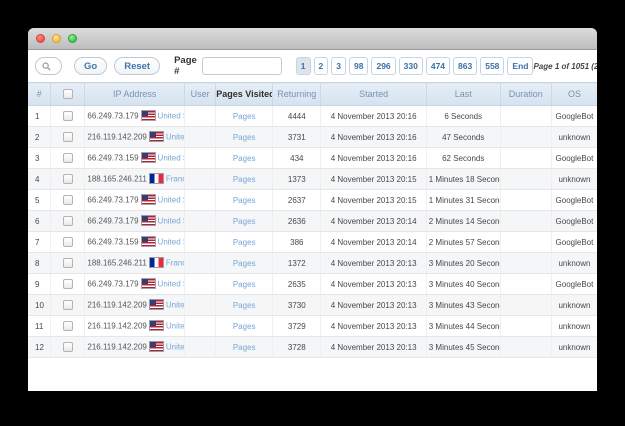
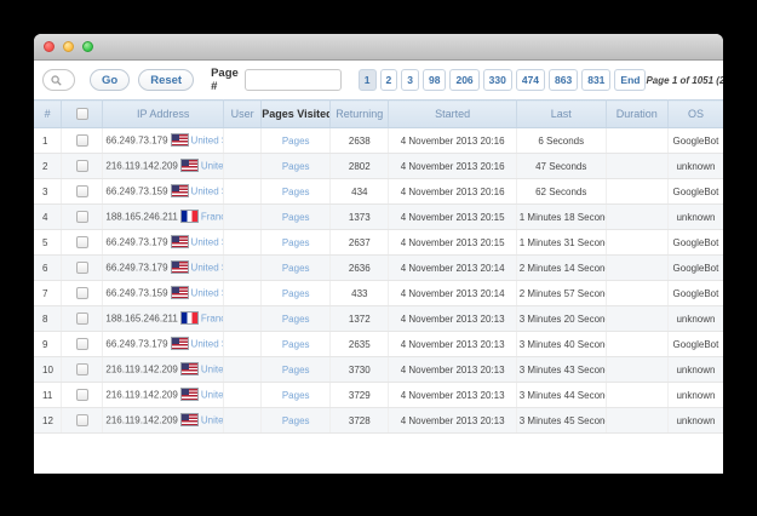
  Go
  Reset
  Page #
  1
  2
  3
  98
- 296
+ 206
  330
  474
  863
- 558
+ 831
  End
  #		IP Address	User	Pages Visited	Returning	Started	Last	Duration	OS
- 1		66.249.73.179 United		Pages	4444	4 November 2013 20:16	6 Seconds		GoogleBot
+ 1		66.249.73.179 United		Pages	2638	4 November 2013 20:16	6 Seconds		GoogleBot
- 2		216.119.142.209 Unite		Pages	3731	4 November 2013 20:16	47 Seconds		unknown
+ 2		216.119.142.209 Unite		Pages	2802	4 November 2013 20:16	47 Seconds		unknown
  3		66.249.73.159 United		Pages	434	4 November 2013 20:16	62 Seconds		GoogleBot
  4		188.165.246.211 Fran		Pages	1373	4 November 2013 20:15	1 Minutes 18 Secon		unknown
  5		66.249.73.179 United		Pages	2637	4 November 2013 20:15	1 Minutes 31 Secon		GoogleBot
  6		66.249.73.179 United		Pages	2636	4 November 2013 20:14	2 Minutes 14 Secon		GoogleBot
- 7		66.249.73.159 United		Pages	386	4 November 2013 20:14	2 Minutes 57 Secon		GoogleBot
+ 7		66.249.73.159 United		Pages	433	4 November 2013 20:14	2 Minutes 57 Secon		GoogleBot
  8		188.165.246.211 Fran		Pages	1372	4 November 2013 20:13	3 Minutes 20 Secon		unknown
  9		66.249.73.179 United		Pages	2635	4 November 2013 20:13	3 Minutes 40 Secon		GoogleBot
  10		216.119.142.209 Unite		Pages	3730	4 November 2013 20:13	3 Minutes 43 Secon		unknown
  11		216.119.142.209 Unite		Pages	3729	4 November 2013 20:13	3 Minutes 44 Secon		unknown
  12		216.119.142.209 Unite		Pages	3728	4 November 2013 20:13	3 Minutes 45 Secon		unknown
